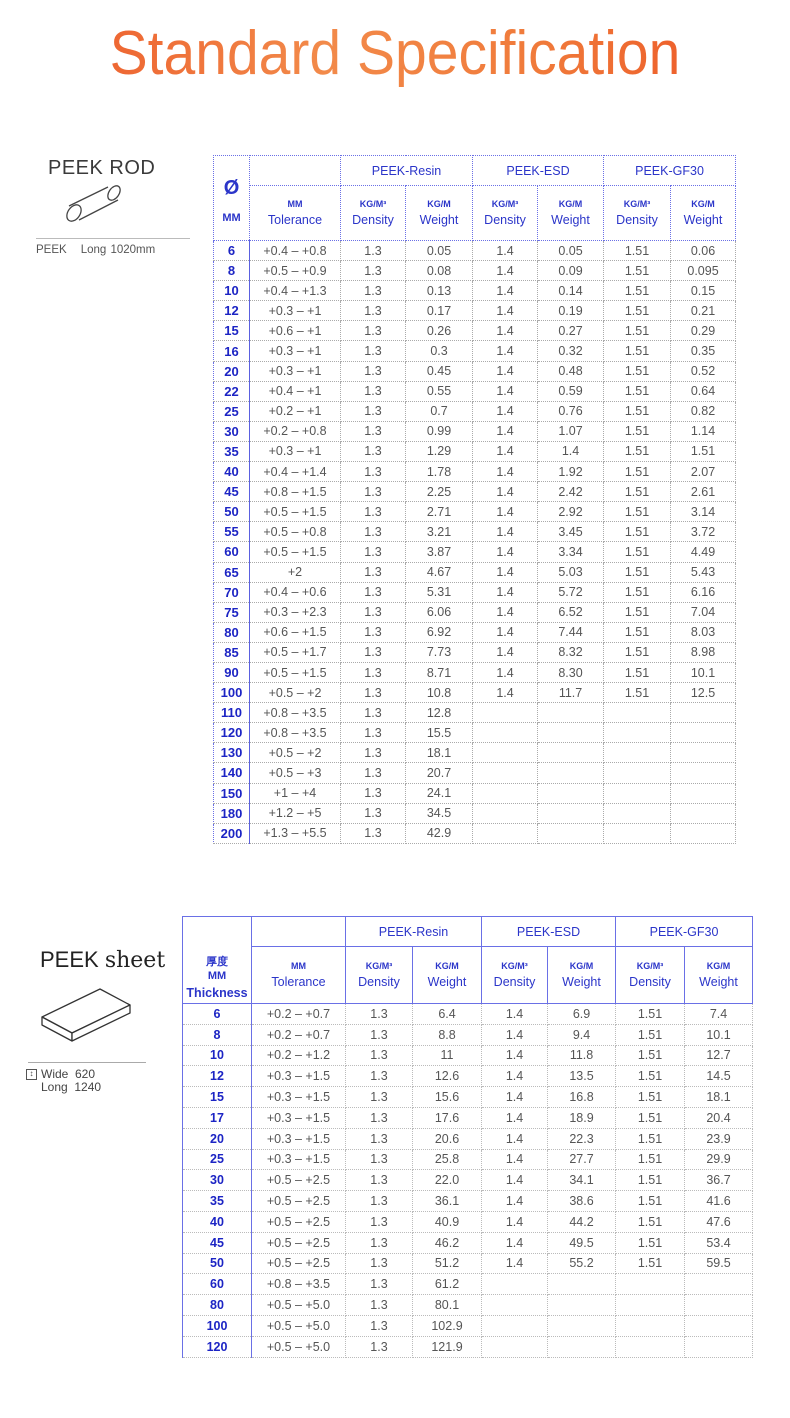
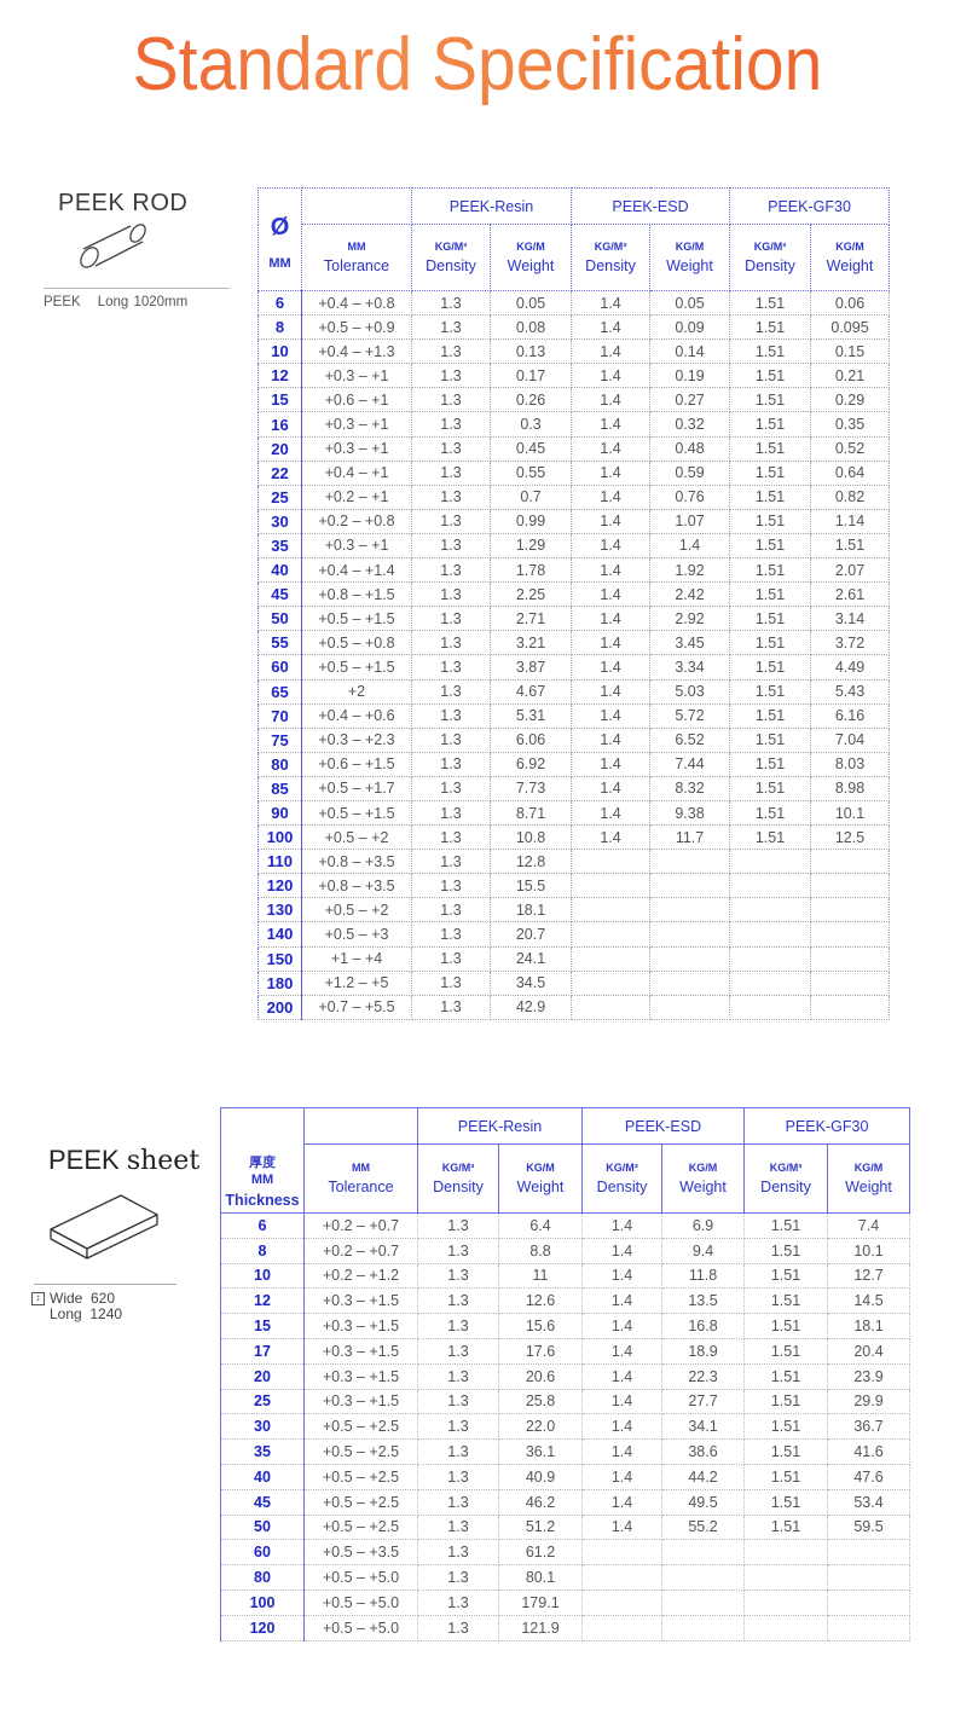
  Standard Specification
  PEEK ROD
  PEEK Long 1020mm
  Ø MM		PEEK-Resin	PEEK-ESD	PEEK-GF30
  MMTolerance	KG/M³Density	KG/MWeight	KG/M³Density	KG/MWeight	KG/M³Density	KG/MWeight
  6	+0.4 – +0.8	1.3	0.05	1.4	0.05	1.51	0.06
  8	+0.5 – +0.9	1.3	0.08	1.4	0.09	1.51	0.095
  10	+0.4 – +1.3	1.3	0.13	1.4	0.14	1.51	0.15
  12	+0.3 – +1	1.3	0.17	1.4	0.19	1.51	0.21
  15	+0.6 – +1	1.3	0.26	1.4	0.27	1.51	0.29
  16	+0.3 – +1	1.3	0.3	1.4	0.32	1.51	0.35
  20	+0.3 – +1	1.3	0.45	1.4	0.48	1.51	0.52
  22	+0.4 – +1	1.3	0.55	1.4	0.59	1.51	0.64
  25	+0.2 – +1	1.3	0.7	1.4	0.76	1.51	0.82
  30	+0.2 – +0.8	1.3	0.99	1.4	1.07	1.51	1.14
  35	+0.3 – +1	1.3	1.29	1.4	1.4	1.51	1.51
  40	+0.4 – +1.4	1.3	1.78	1.4	1.92	1.51	2.07
  45	+0.8 – +1.5	1.3	2.25	1.4	2.42	1.51	2.61
  50	+0.5 – +1.5	1.3	2.71	1.4	2.92	1.51	3.14
  55	+0.5 – +0.8	1.3	3.21	1.4	3.45	1.51	3.72
  60	+0.5 – +1.5	1.3	3.87	1.4	3.34	1.51	4.49
  65	+2	1.3	4.67	1.4	5.03	1.51	5.43
  70	+0.4 – +0.6	1.3	5.31	1.4	5.72	1.51	6.16
  75	+0.3 – +2.3	1.3	6.06	1.4	6.52	1.51	7.04
  80	+0.6 – +1.5	1.3	6.92	1.4	7.44	1.51	8.03
  85	+0.5 – +1.7	1.3	7.73	1.4	8.32	1.51	8.98
- 90	+0.5 – +1.5	1.3	8.71	1.4	8.30	1.51	10.1
+ 90	+0.5 – +1.5	1.3	8.71	1.4	9.38	1.51	10.1
  100	+0.5 – +2	1.3	10.8	1.4	11.7	1.51	12.5
  110	+0.8 – +3.5	1.3	12.8
  120	+0.8 – +3.5	1.3	15.5
  130	+0.5 – +2	1.3	18.1
  140	+0.5 – +3	1.3	20.7
  150	+1 – +4	1.3	24.1
  180	+1.2 – +5	1.3	34.5
- 200	+1.3 – +5.5	1.3	42.9
+ 200	+0.7 – +5.5	1.3	42.9
  PEEK sheet
  ↕ Wide 620
  Long 1240
  厚度 MM Thickness		PEEK-Resin	PEEK-ESD	PEEK-GF30
  MMTolerance	KG/M³Density	KG/MWeight	KG/M³Density	KG/MWeight	KG/M³Density	KG/MWeight
  6	+0.2 – +0.7	1.3	6.4	1.4	6.9	1.51	7.4
  8	+0.2 – +0.7	1.3	8.8	1.4	9.4	1.51	10.1
  10	+0.2 – +1.2	1.3	11	1.4	11.8	1.51	12.7
  12	+0.3 – +1.5	1.3	12.6	1.4	13.5	1.51	14.5
  15	+0.3 – +1.5	1.3	15.6	1.4	16.8	1.51	18.1
  17	+0.3 – +1.5	1.3	17.6	1.4	18.9	1.51	20.4
  20	+0.3 – +1.5	1.3	20.6	1.4	22.3	1.51	23.9
  25	+0.3 – +1.5	1.3	25.8	1.4	27.7	1.51	29.9
  30	+0.5 – +2.5	1.3	22.0	1.4	34.1	1.51	36.7
  35	+0.5 – +2.5	1.3	36.1	1.4	38.6	1.51	41.6
  40	+0.5 – +2.5	1.3	40.9	1.4	44.2	1.51	47.6
  45	+0.5 – +2.5	1.3	46.2	1.4	49.5	1.51	53.4
  50	+0.5 – +2.5	1.3	51.2	1.4	55.2	1.51	59.5
- 60	+0.8 – +3.5	1.3	61.2
+ 60	+0.5 – +3.5	1.3	61.2
  80	+0.5 – +5.0	1.3	80.1
- 100	+0.5 – +5.0	1.3	102.9
+ 100	+0.5 – +5.0	1.3	179.1
  120	+0.5 – +5.0	1.3	121.9
